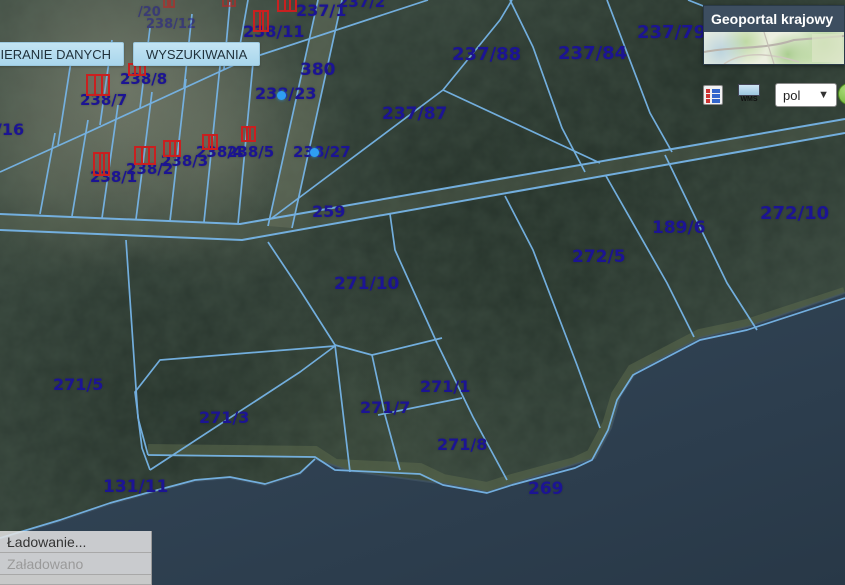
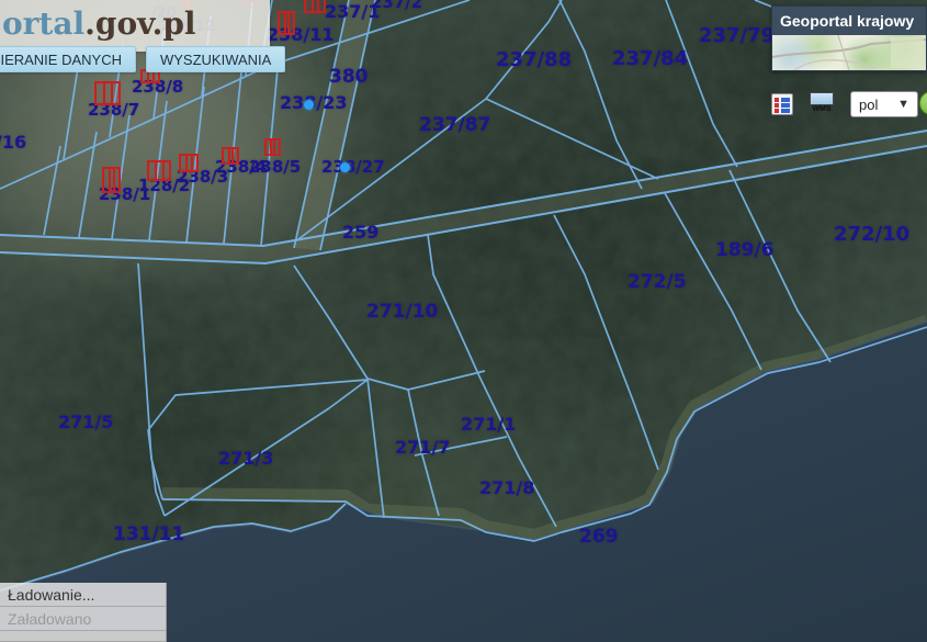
  237/2
  237/1
  28/11
  /20
  238/12
  380
  23/23
  237/88
  237/84
  237/79
  237/87
  238/8
  238/7
  238/1
- 238/2
+ 128/2
  238/3
  238/4
  238/5
  238/27
  259
  272/10
  189/6
  272/5
  271/10
  271/5
  271/3
  271/7
  271/1
  271/8
  131/11
  269
+ ortal.gov.pl
  IERANIE DANYCH
  WYSZUKIWANIA
  Geoportal krajowy
  pol
  ▼
  Ładowanie...
  Załadowano
